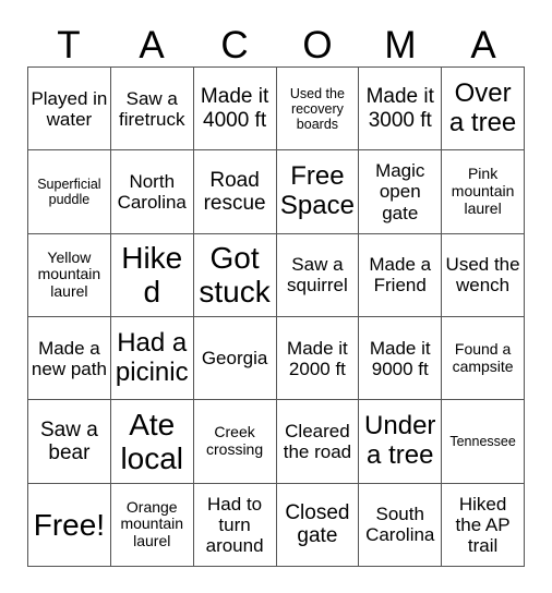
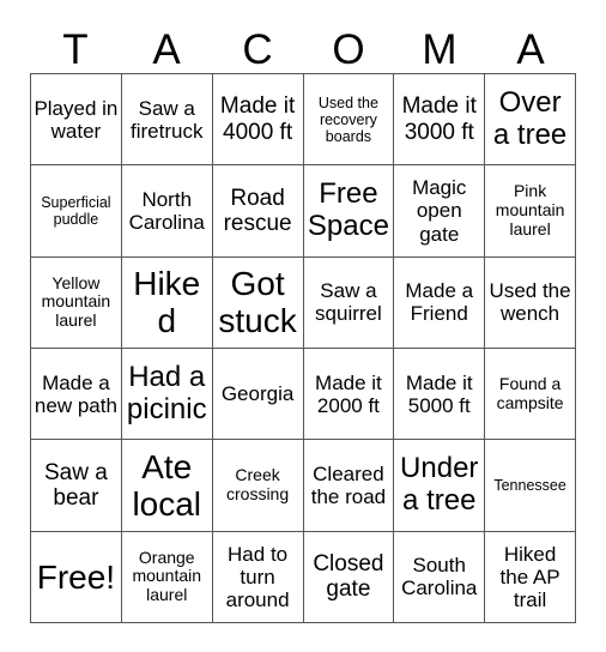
  T
  A
  C
  O
  M
  A
  Played in water
  Saw a firetruck
  Made it 4000 ft
  Used the recovery boards
  Made it 3000 ft
  Over a tree
  Superficial puddle
  North Carolina
  Road rescue
  Free Space
  Magic open gate
  Pink mountain laurel
  Yellow mountain laurel
  Hiked
  Got stuck
  Saw a squirrel
  Made a Friend
  Used the wench
  Made a new path
  Had a picinic
  Georgia
  Made it 2000 ft
- Made it 9000 ft
+ Made it 5000 ft
  Found a campsite
  Saw a bear
  Ate local
  Creek crossing
  Cleared the road
  Under a tree
  Tennessee
  Free!
  Orange mountain laurel
  Had to turn around
  Closed gate
  South Carolina
  Hiked the AP trail
